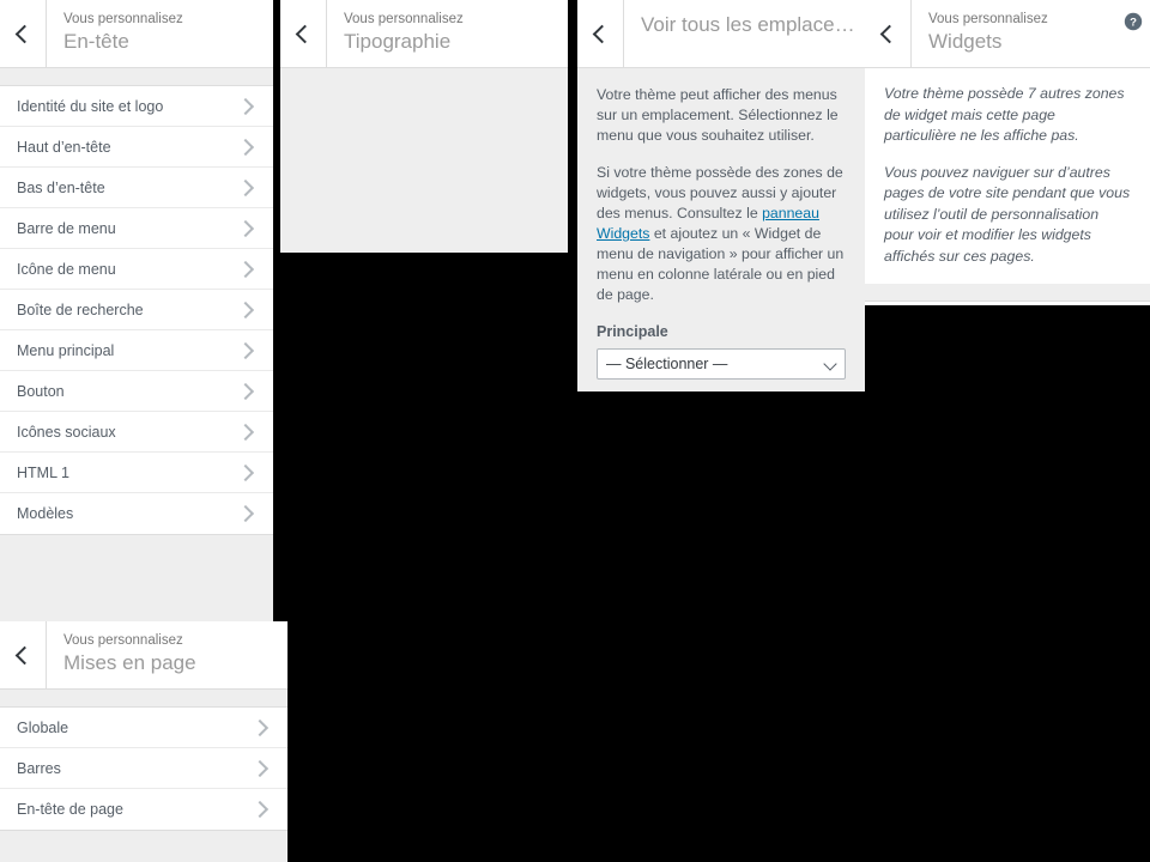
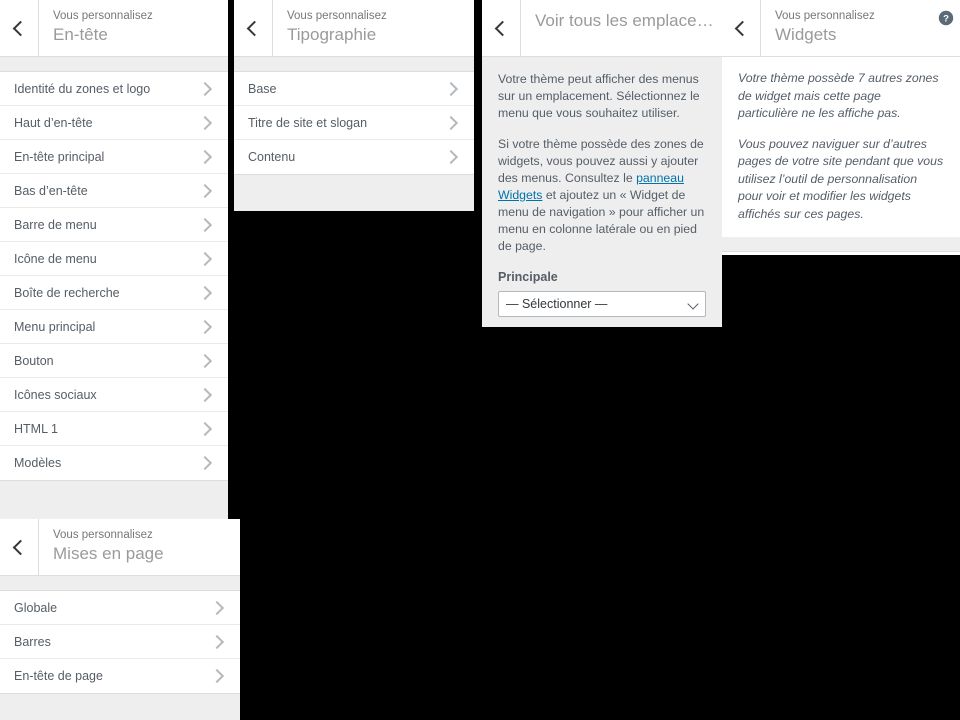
  Vous personnalisez
  En-tête
- Identité du site et logo
+ Identité du zones et logo
  Haut d’en-tête
+ En-tête principal
  Bas d’en-tête
  Barre de menu
  Icône de menu
  Boîte de recherche
  Menu principal
  Bouton
  Icônes sociaux
  HTML 1
  Modèles
  Vous personnalisez
  Mises en page
  Globale
  Barres
  En-tête de page
  Vous personnalisez
  Tipographie
+ Base
+ Titre de site et slogan
+ Contenu
  Voir tous les emplaceme
  Votre thème peut afficher des menus sur un emplacement. Sélectionnez le menu que vous souhaitez utiliser.
  Si votre thème possède des zones de widgets, vous pouvez aussi y ajouter des menus. Consultez le panneau Widgets et ajoutez un « Widget de menu de navigation » pour afficher un menu en colonne latérale ou en pied de page.
  Principale
  — Sélectionner —
  Vous personnalisez
  Widgets
  ?
  Votre thème possède 7 autres zones de widget mais cette page particulière ne les affiche pas.
  Vous pouvez naviguer sur d’autres pages de votre site pendant que vous utilisez l’outil de personnalisation pour voir et modifier les widgets affichés sur ces pages.
